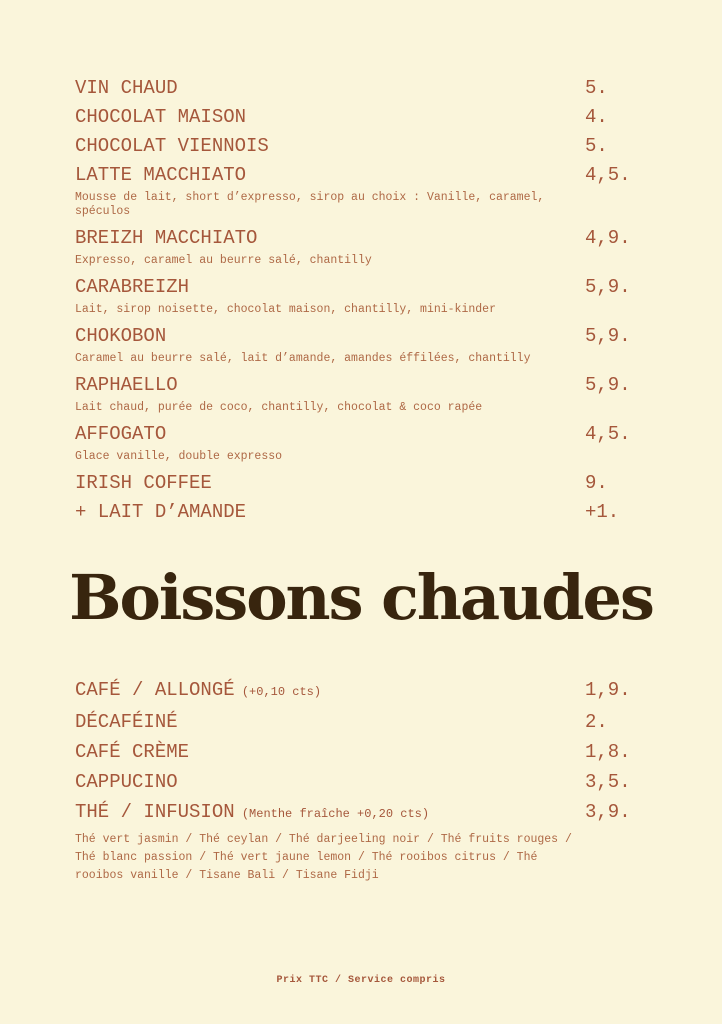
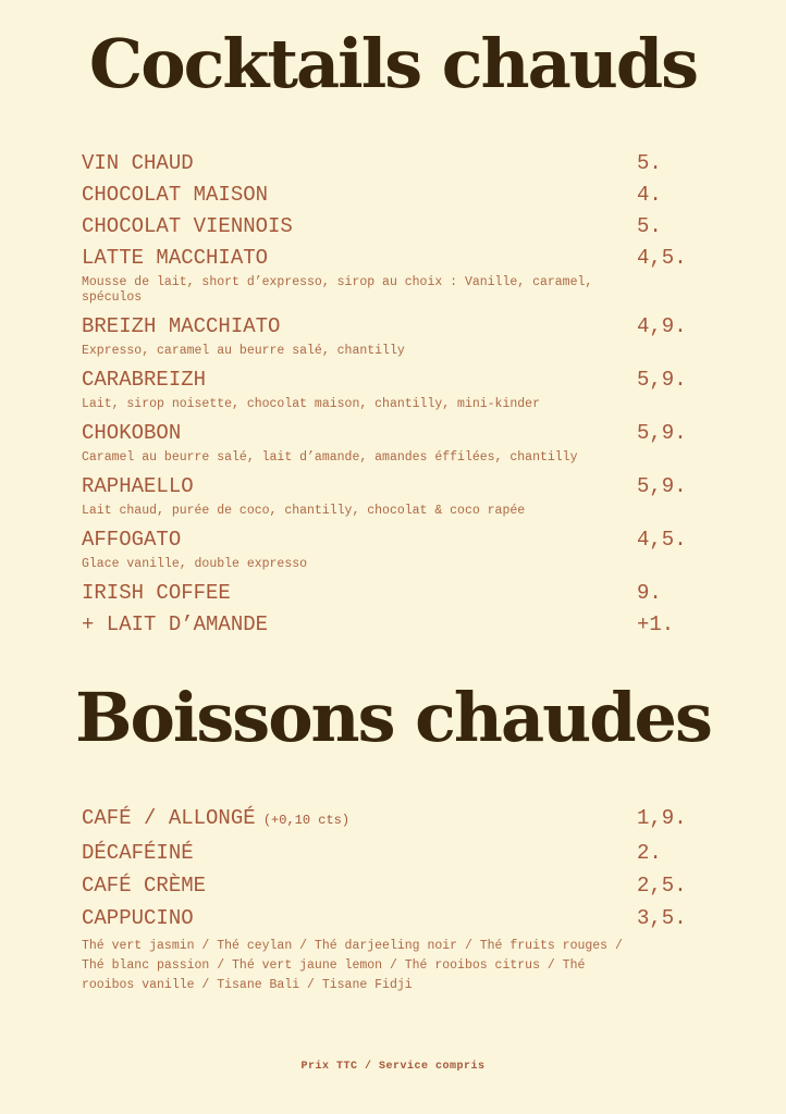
+ Cocktails chauds
  VIN CHAUD
  5.
  CHOCOLAT MAISON
  4.
  CHOCOLAT VIENNOIS
  5.
  LATTE MACCHIATO
  4,5.
  Mousse de lait, short d’expresso, sirop au choix : Vanille, caramel, spéculos
  BREIZH MACCHIATO
  4,9.
  Expresso, caramel au beurre salé, chantilly
  CARABREIZH
  5,9.
  Lait, sirop noisette, chocolat maison, chantilly, mini-kinder
  CHOKOBON
  5,9.
  Caramel au beurre salé, lait d’amande, amandes éffilées, chantilly
  RAPHAELLO
  5,9.
  Lait chaud, purée de coco, chantilly, chocolat & coco rapée
  AFFOGATO
  4,5.
  Glace vanille, double expresso
  IRISH COFFEE
  9.
  + LAIT D’AMANDE
  +1.
  Boissons chaudes
  CAFÉ / ALLONGÉ (+0,10 cts)
  1,9.
  DÉCAFÉINÉ
  2.
  CAFÉ CRÈME
- 1,8.
+ 2,5.
  CAPPUCINO
  3,5.
- THÉ / INFUSION (Menthe fraîche +0,20 cts)
- 3,9.
  Thé vert jasmin / Thé ceylan / Thé darjeeling noir / Thé fruits rouges / Thé blanc passion / Thé vert jaune lemon / Thé rooibos citrus / Thé rooibos vanille / Tisane Bali / Tisane Fidji
  Prix TTC / Service compris
